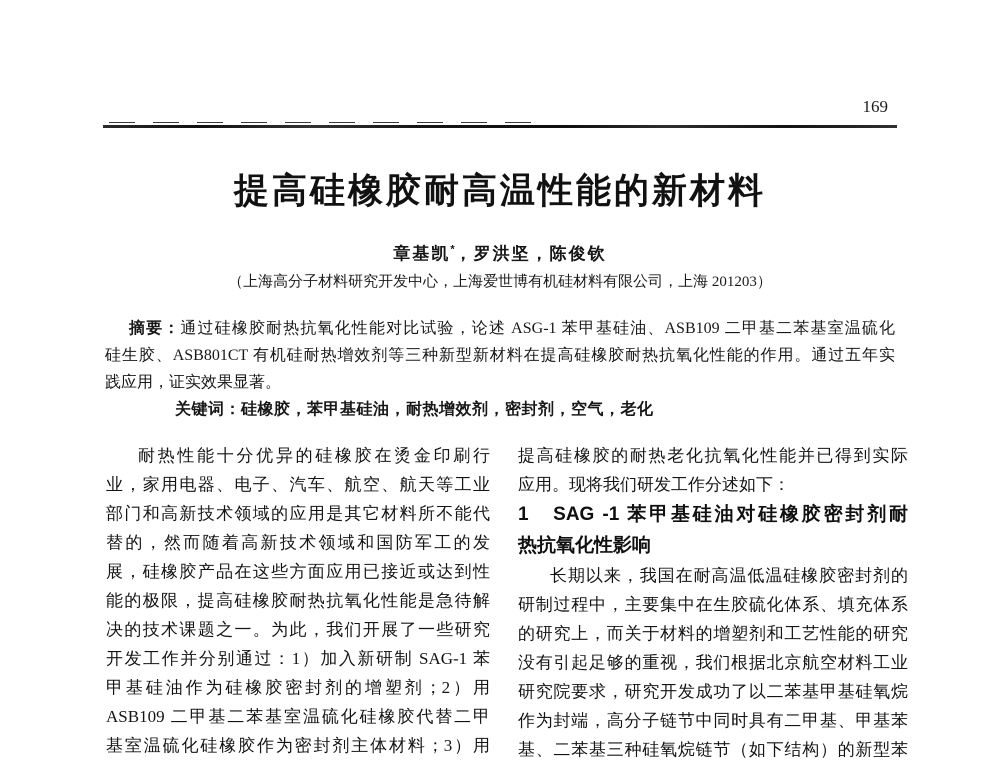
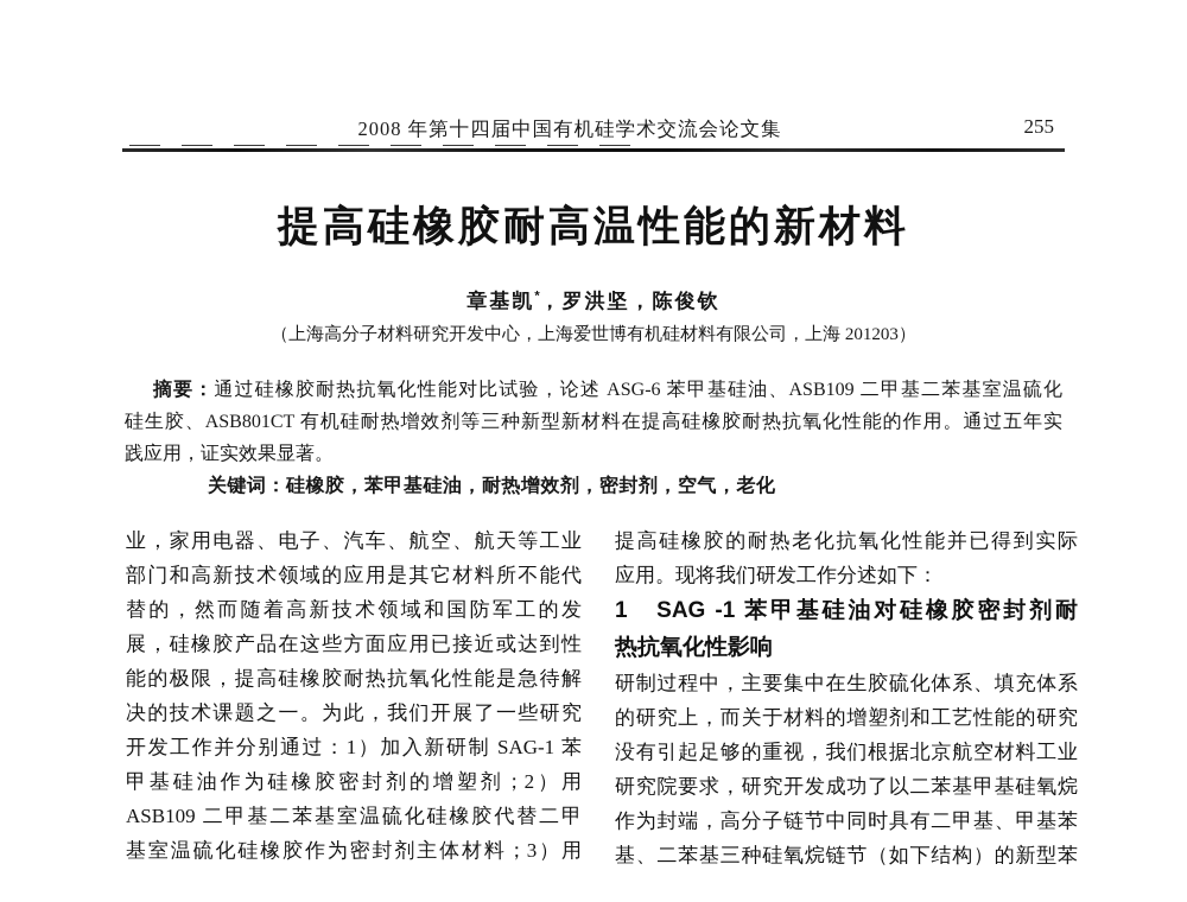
+ 2008 年第十四届中国有机硅学术交流会论文集
- 169
+ 255
  提高硅橡胶耐高温性能的新材料
  章基凯*，罗洪坚，陈俊钦
  （上海高分子材料研究开发中心，上海爱世博有机硅材料有限公司，上海 201203）
- 摘要：通过硅橡胶耐热抗氧化性能对比试验，论述 ASG-1 苯甲基硅油、ASB109 二甲基二苯基室温硫化
+ 摘要：通过硅橡胶耐热抗氧化性能对比试验，论述 ASG-6 苯甲基硅油、ASB109 二甲基二苯基室温硫化
  硅生胶、ASB801CT 有机硅耐热增效剂等三种新型新材料在提高硅橡胶耐热抗氧化性能的作用。通过五年实
  践应用，证实效果显著。
  关键词：硅橡胶，苯甲基硅油，耐热增效剂，密封剂，空气，老化
- 耐热性能十分优异的硅橡胶在烫金印刷行
  业，家用电器、电子、汽车、航空、航天等工业
  部门和高新技术领域的应用是其它材料所不能代
  替的，然而随着高新技术领域和国防军工的发
  展，硅橡胶产品在这些方面应用已接近或达到性
  能的极限，提高硅橡胶耐热抗氧化性能是急待解
  决的技术课题之一。为此，我们开展了一些研究
  开发工作并分别通过：1）加入新研制 SAG-1 苯
  甲基硅油作为硅橡胶密封剂的增塑剂；2）用
  ASB109 二甲基二苯基室温硫化硅橡胶代替二甲
  基室温硫化硅橡胶作为密封剂主体材料；3）用
  提高硅橡胶的耐热老化抗氧化性能并已得到实际
  应用。现将我们研发工作分述如下：
  1 SAG -1 苯甲基硅油对硅橡胶密封剂耐
  热抗氧化性影响
- 长期以来，我国在耐高温低温硅橡胶密封剂的
  研制过程中，主要集中在生胶硫化体系、填充体系
  的研究上，而关于材料的增塑剂和工艺性能的研究
  没有引起足够的重视，我们根据北京航空材料工业
  研究院要求，研究开发成功了以二苯基甲基硅氧烷
  作为封端，高分子链节中同时具有二甲基、甲基苯
  基、二苯基三种硅氧烷链节（如下结构）的新型苯
